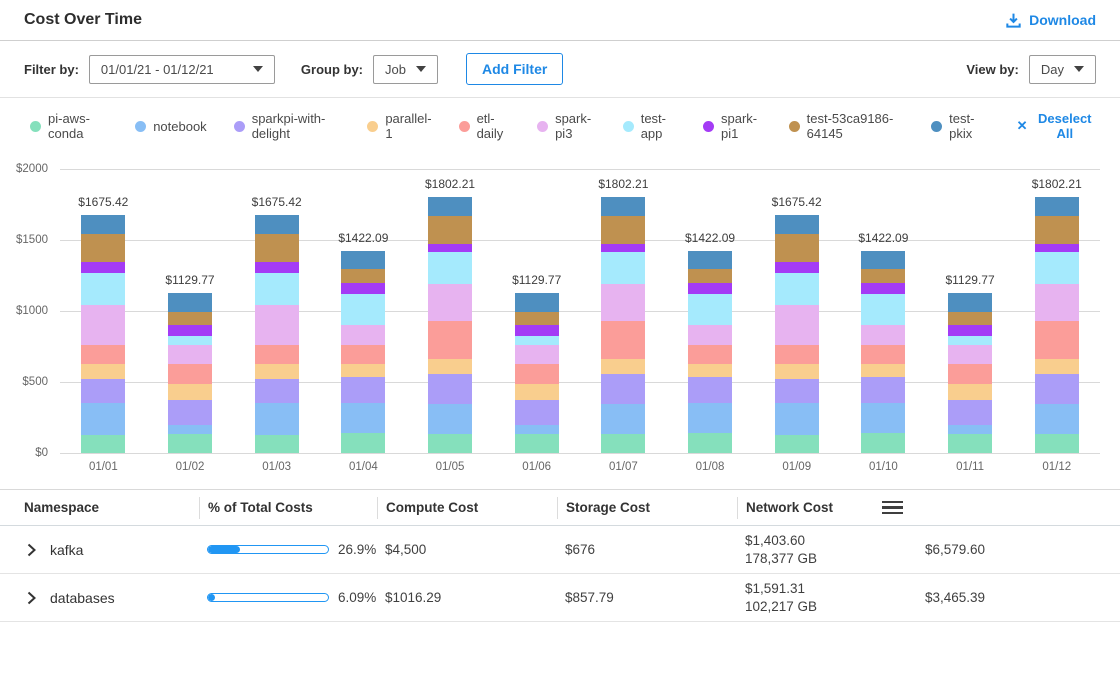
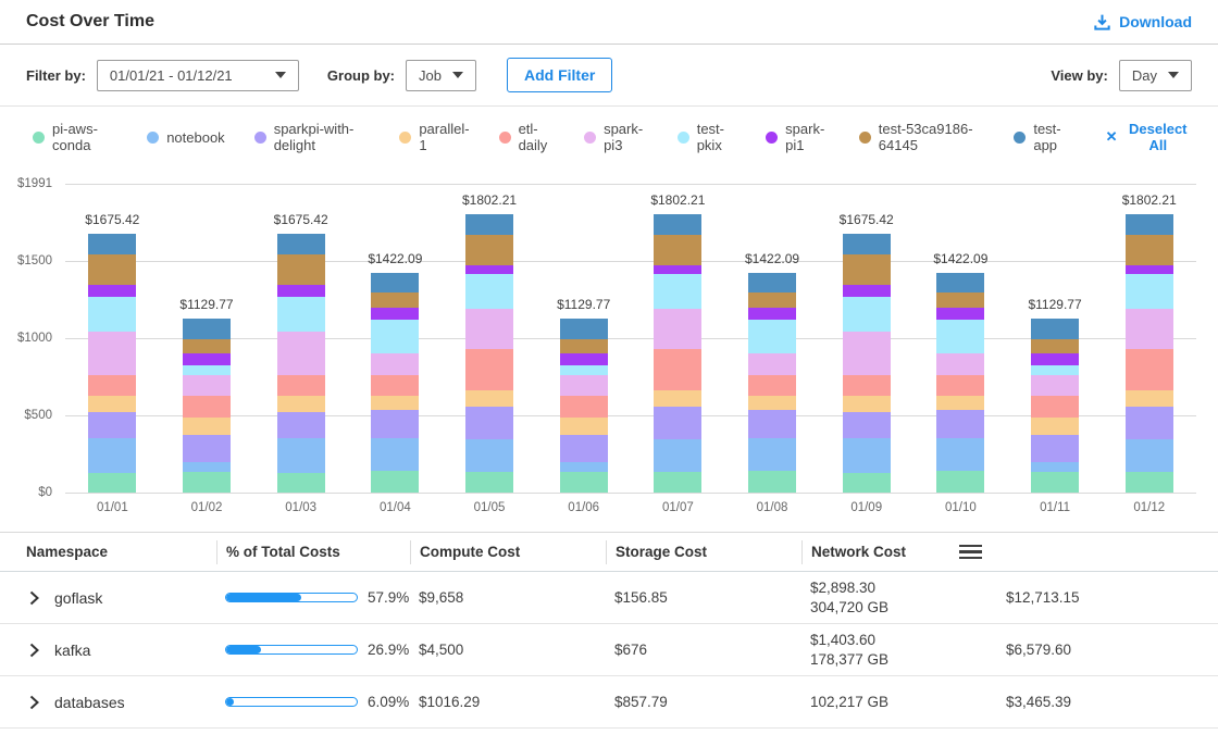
  Cost Over Time
  Download
  Filter by:
  01/01/21 - 01/12/21
  Group by:
  Job
  Add Filter
  View by:
  Day
  pi-aws-conda
  notebook
  sparkpi-with-delight
  parallel-1
  etl-daily
  spark-pi3
- test-app
+ test-pkix
  spark-pi1
  test-53ca9186-64145
- test-pkix
+ test-app
  ✕
  Deselect All
- $2000
+ $1991
  $1500
  $1000
  $500
  $0
  $1675.42
  $1129.77
  $1675.42
  $1422.09
  $1802.21
  $1129.77
  $1802.21
  $1422.09
  $1675.42
  $1422.09
  $1129.77
  $1802.21
  01/01
  01/02
  01/03
  01/04
  01/05
  01/06
  01/07
  01/08
  01/09
  01/10
  01/11
  01/12
  Namespace
  % of Total Costs
  Compute Cost
  Storage Cost
  Network Cost
+ goflask
+ 57.9%
+ $9,658
+ $156.85
+ $2,898.30
+ 304,720 GB
+ $12,713.15
  kafka
  26.9%
  $4,500
  $676
  $1,403.60
  178,377 GB
  $6,579.60
  databases
  6.09%
  $1016.29
  $857.79
- $1,591.31
  102,217 GB
  $3,465.39
